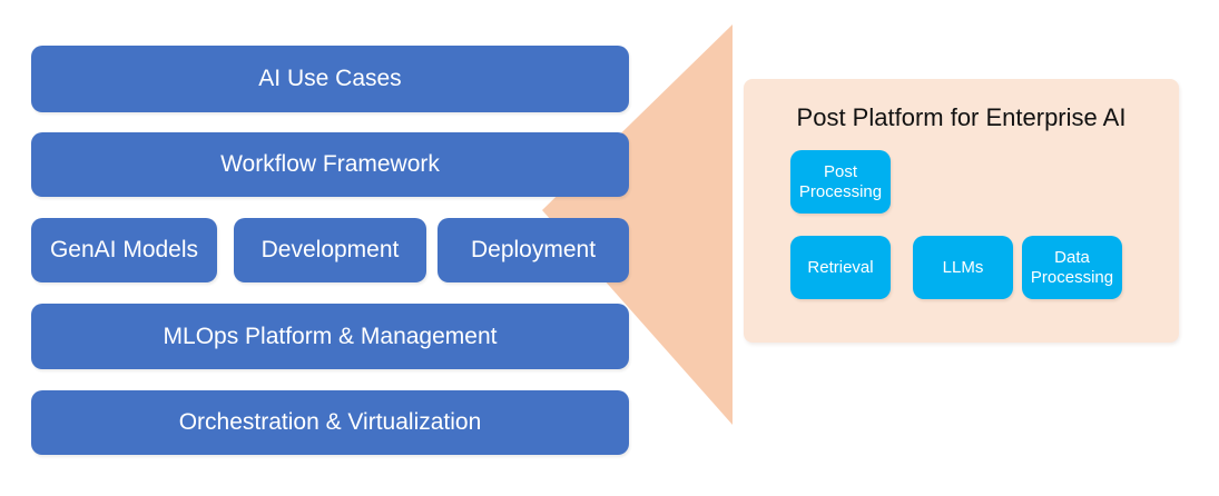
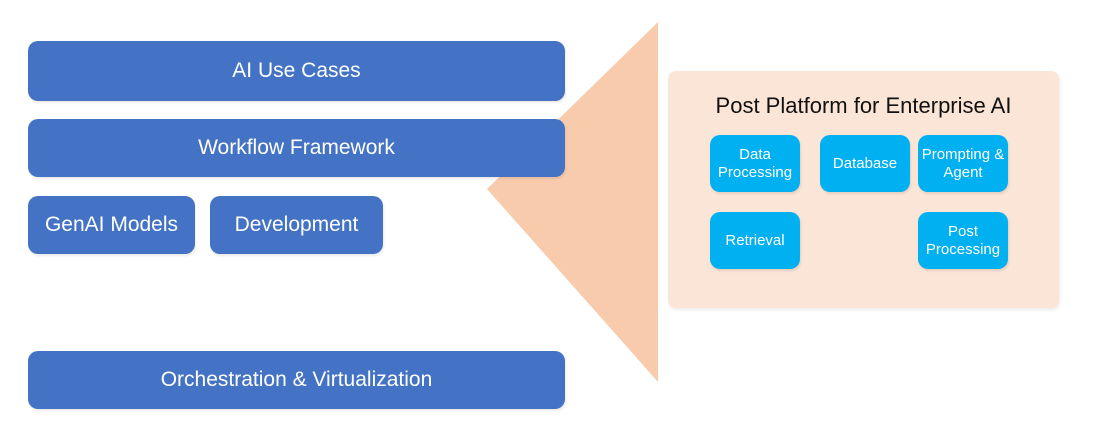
  AI Use Cases
  Workflow Framework
  GenAI Models
  Development
- Deployment
- MLOps Platform & Management
  Orchestration & Virtualization
  Post Platform for Enterprise AI
- Post Processing
+ Data Processing
+ Database
+ Prompting & Agent
  Retrieval
- LLMs
- Data Processing
+ Post Processing
